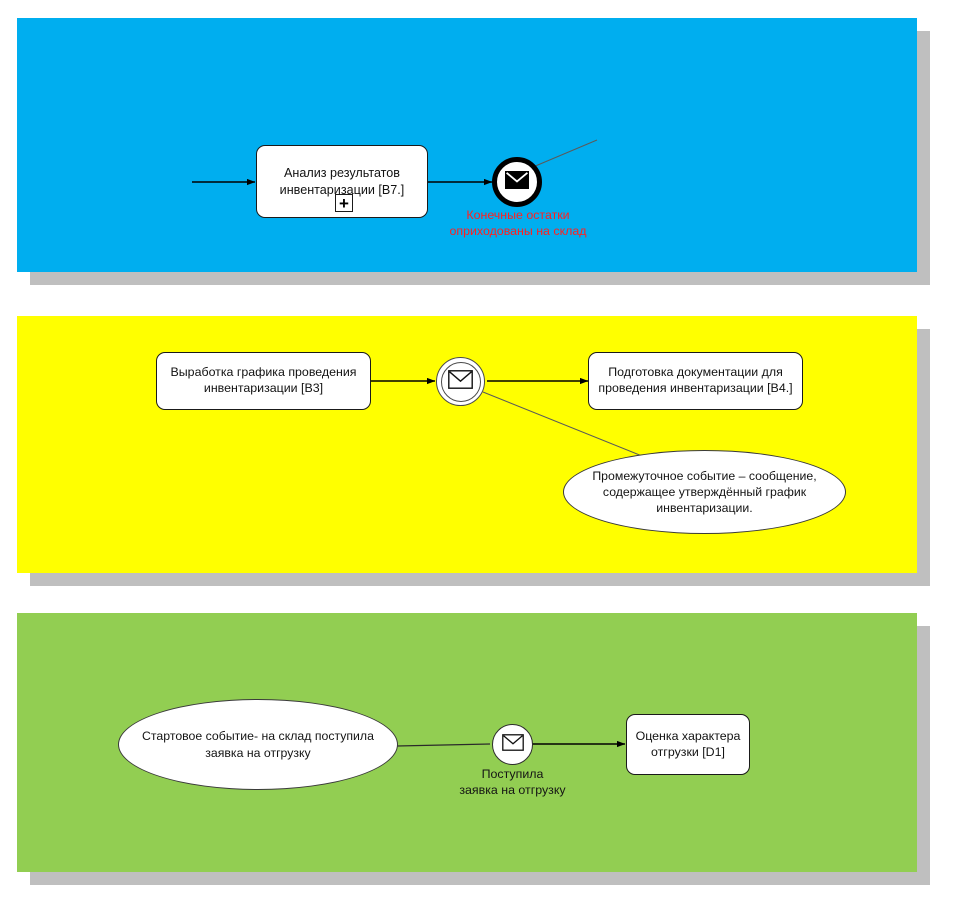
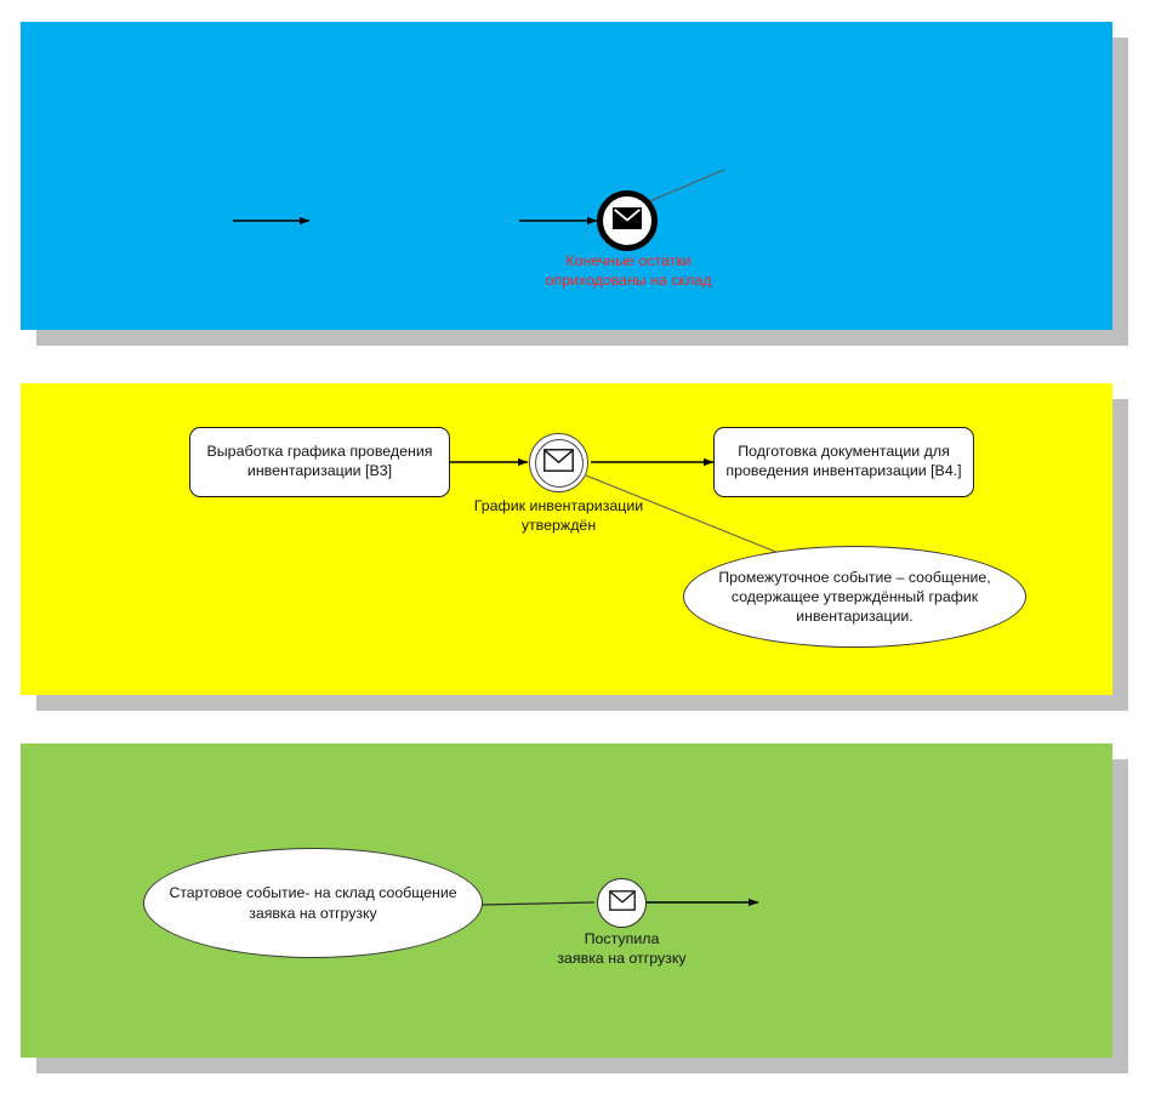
- Анализ результатов
- инвентаризации [B7.]
- +
  Конечные остатки
  оприходованы на склад
  Выработка графика проведения
  инвентаризации [B3]
+ График инвентаризации
+ утверждён
  Подготовка документации для
  проведения инвентаризации [B4.]
  Промежуточное событие – сообщение,
  содержащее утверждённый график
  инвентаризации.
- Стартовое событие- на склад поступила
+ Стартовое событие- на склад сообщение
  заявка на отгрузку
  Поступила
  заявка на отгрузку
- Оценка характера
- отгрузки [D1]
